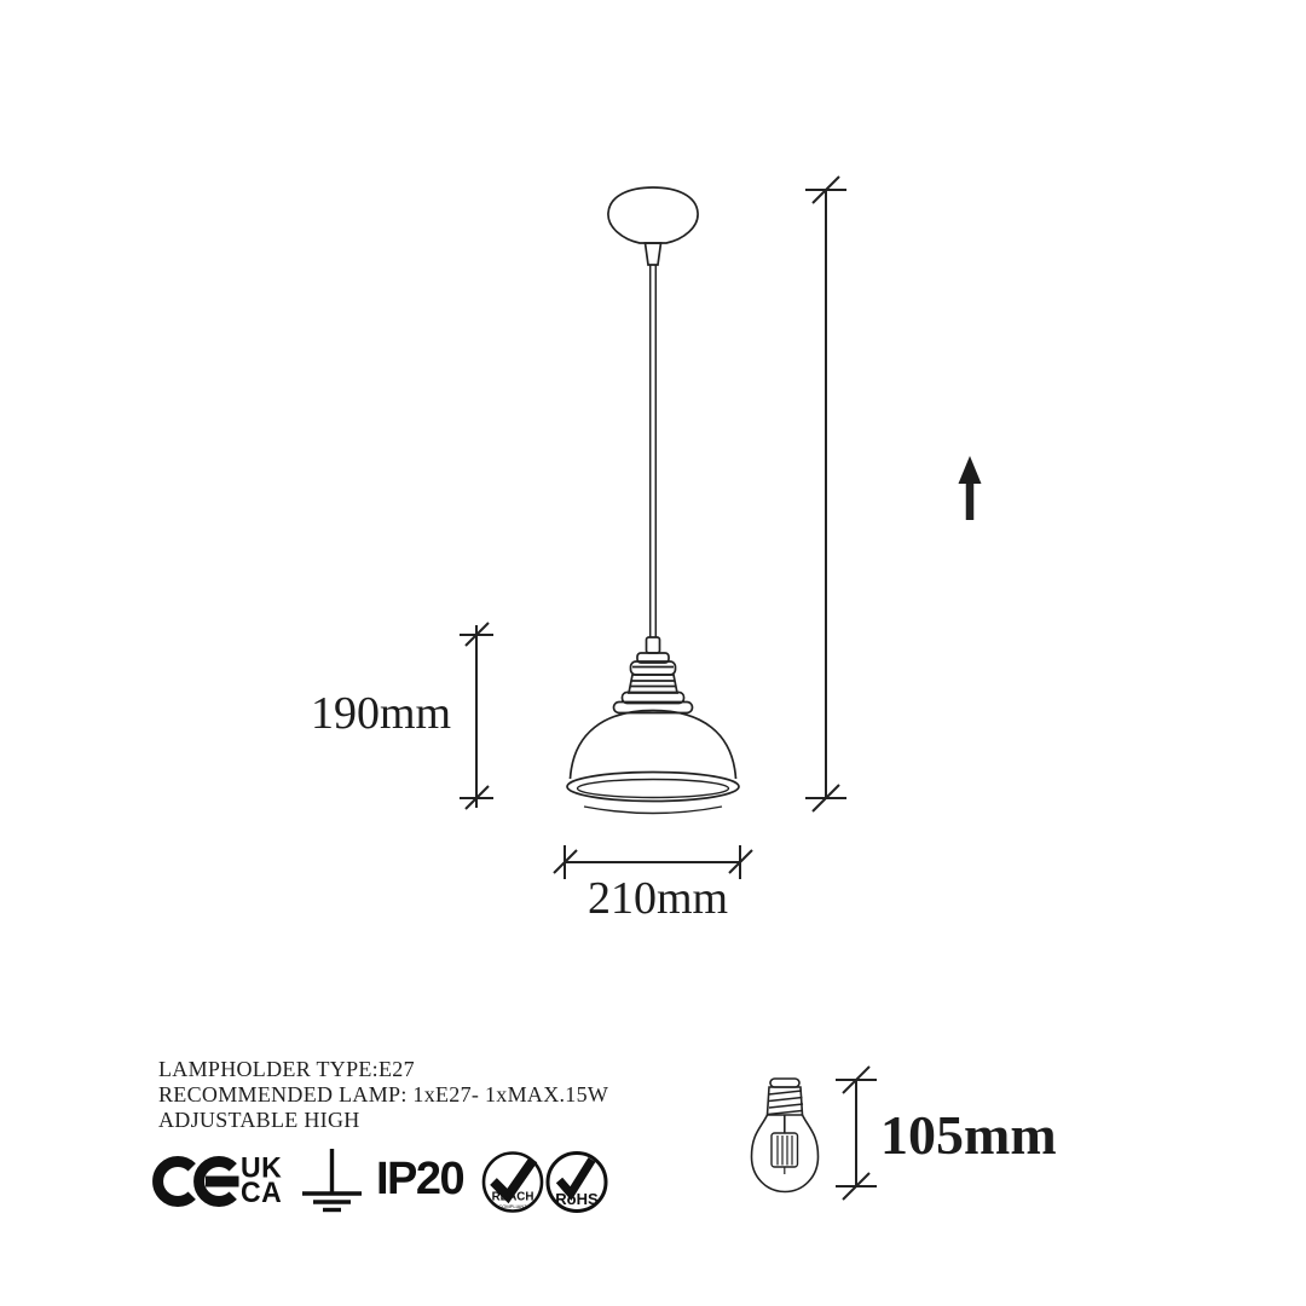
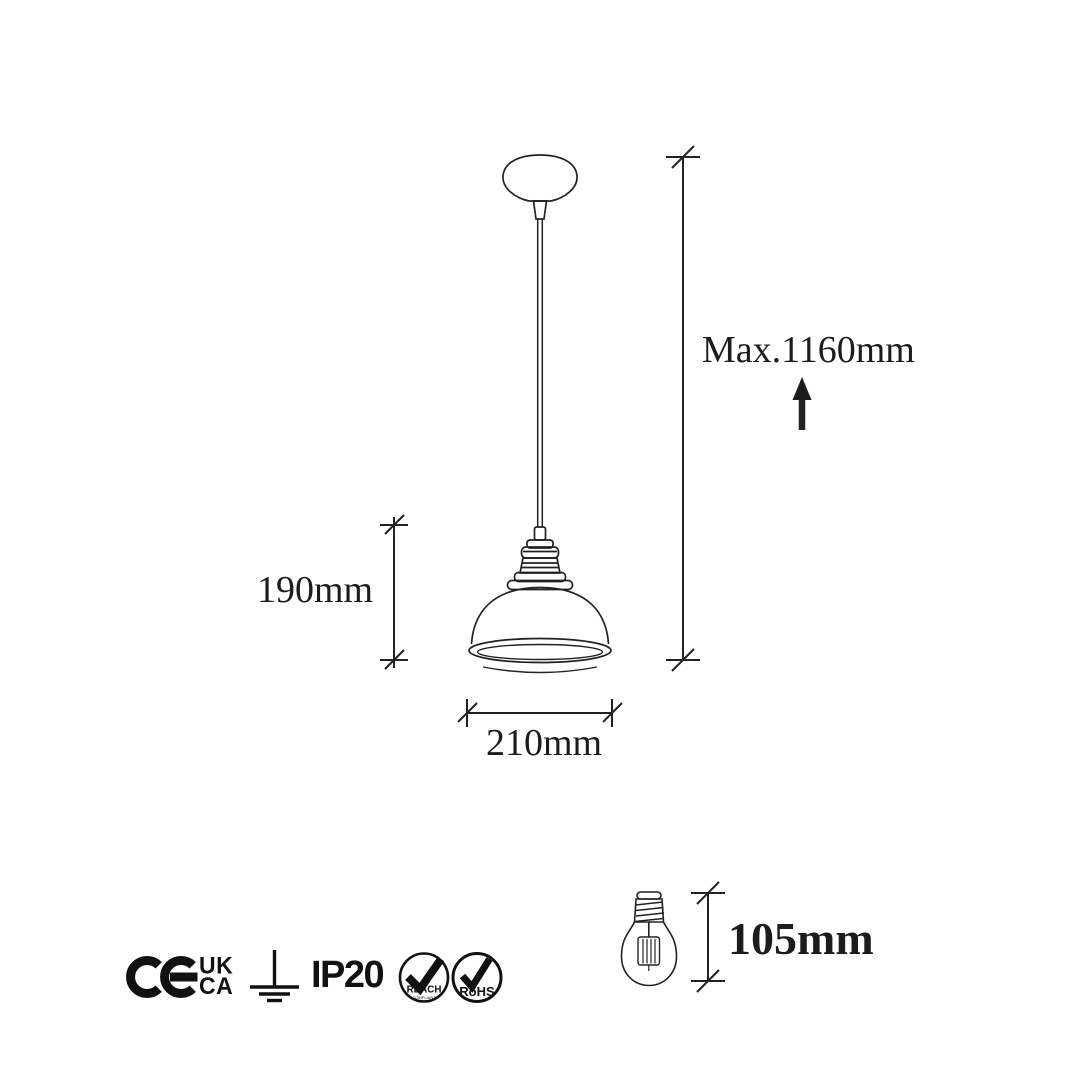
  REACH
  RoHS
+ Max.1160mm
  190mm
  210mm
  105mm
- LAMPHOLDER TYPE:E27
- RECOMMENDED LAMP: 1xE27- 1xMAX.15W
- ADJUSTABLE HIGH
  UK
  CA
  IP20
